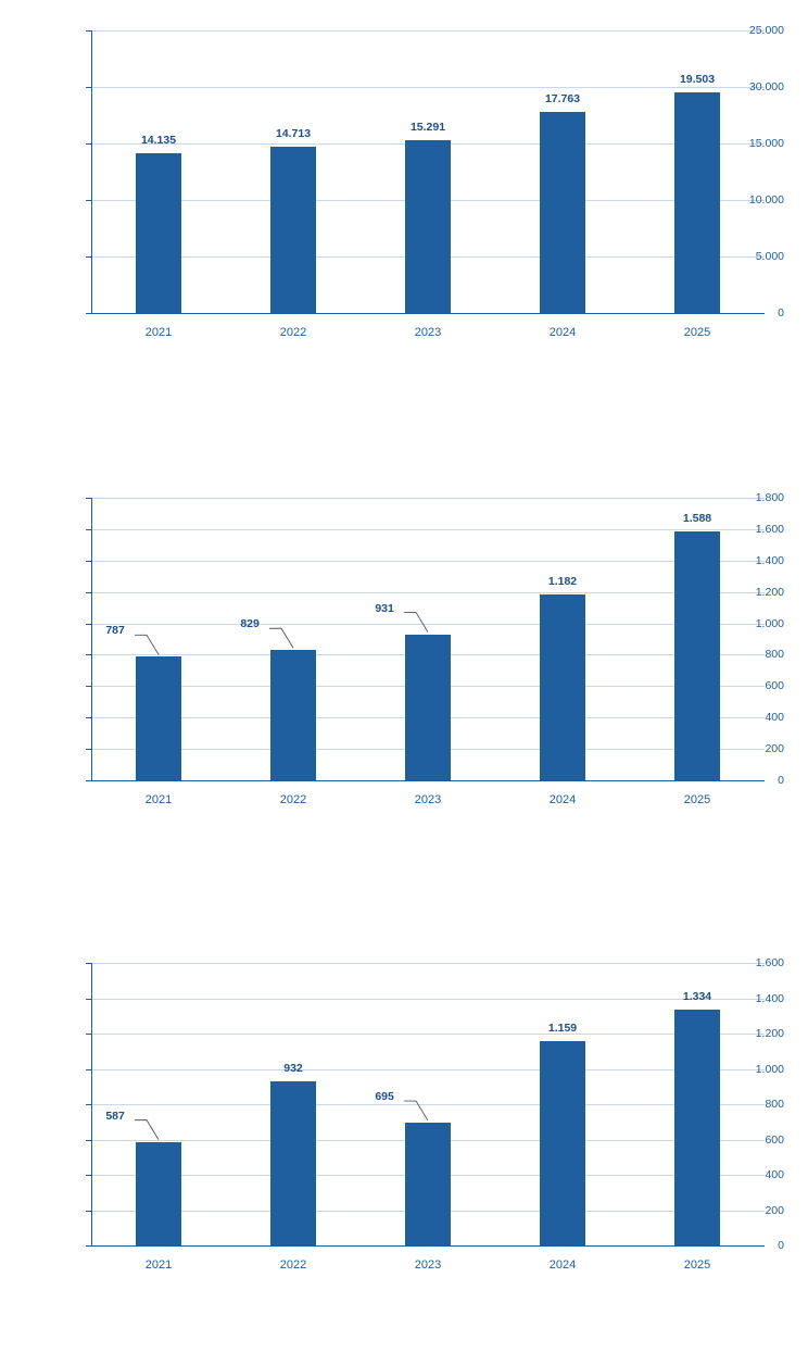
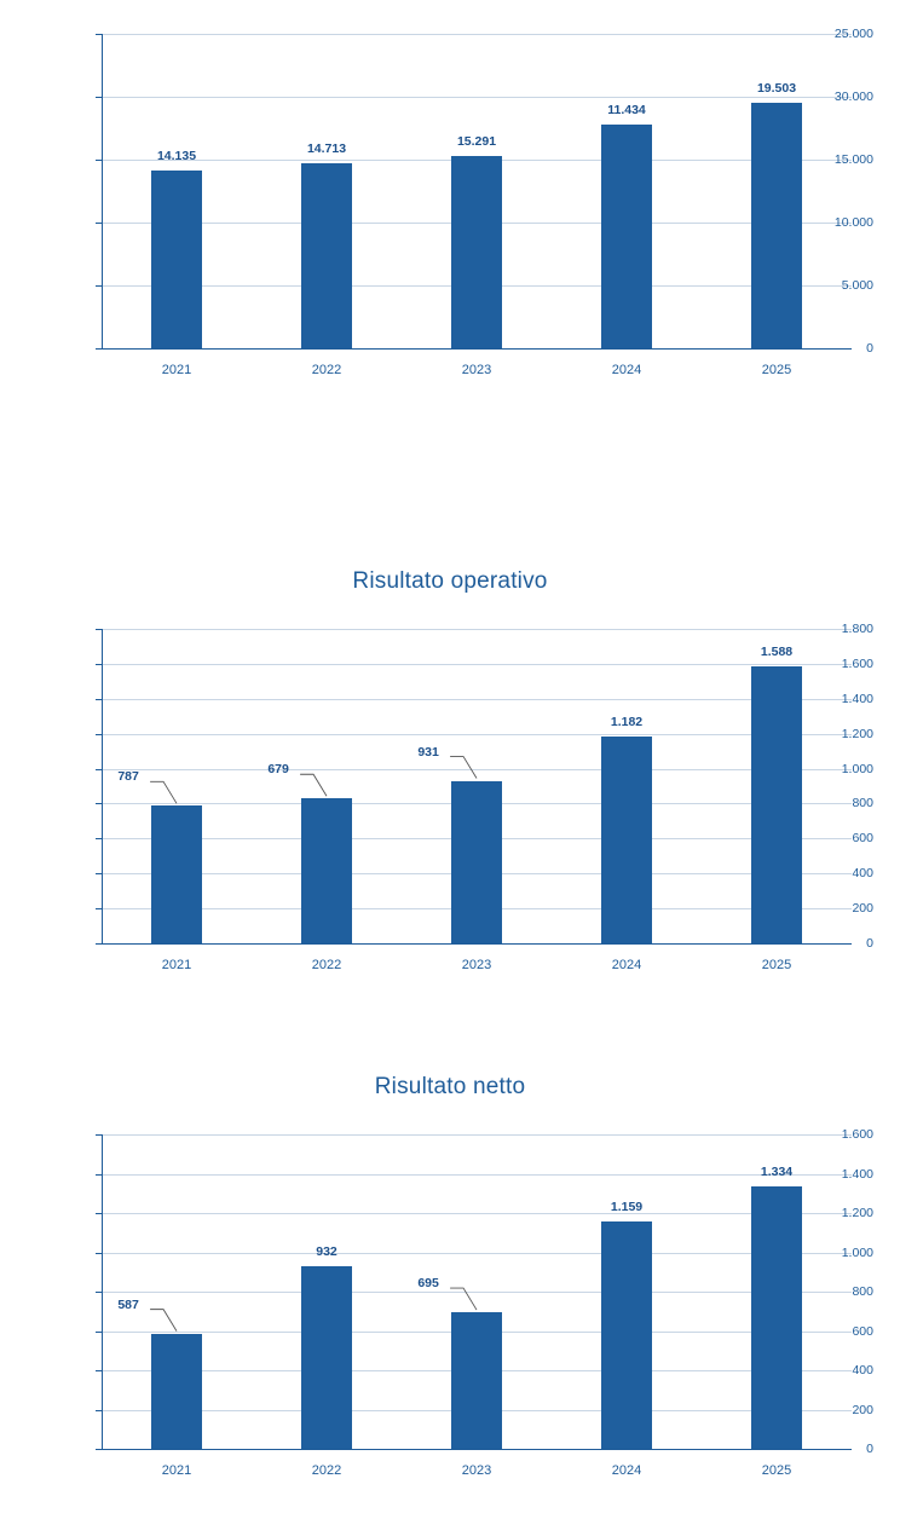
  0
  5.000
  10.000
  15.000
  30.000
  25.000
  2021
  14.135
  2022
  14.713
  2023
  15.291
  2024
- 17.763
+ 11.434
  2025
  19.503
+ Risultato operativo
  0
  200
  400
  600
  800
  1.000
  1.200
  1.400
  1.600
  1.800
  2021
  787
  2022
- 829
+ 679
  2023
  931
  2024
  1.182
  2025
  1.588
+ Risultato netto
  0
  200
  400
  600
  800
  1.000
  1.200
  1.400
  1.600
  2021
  587
  2022
  932
  2023
  695
  2024
  1.159
  2025
  1.334
